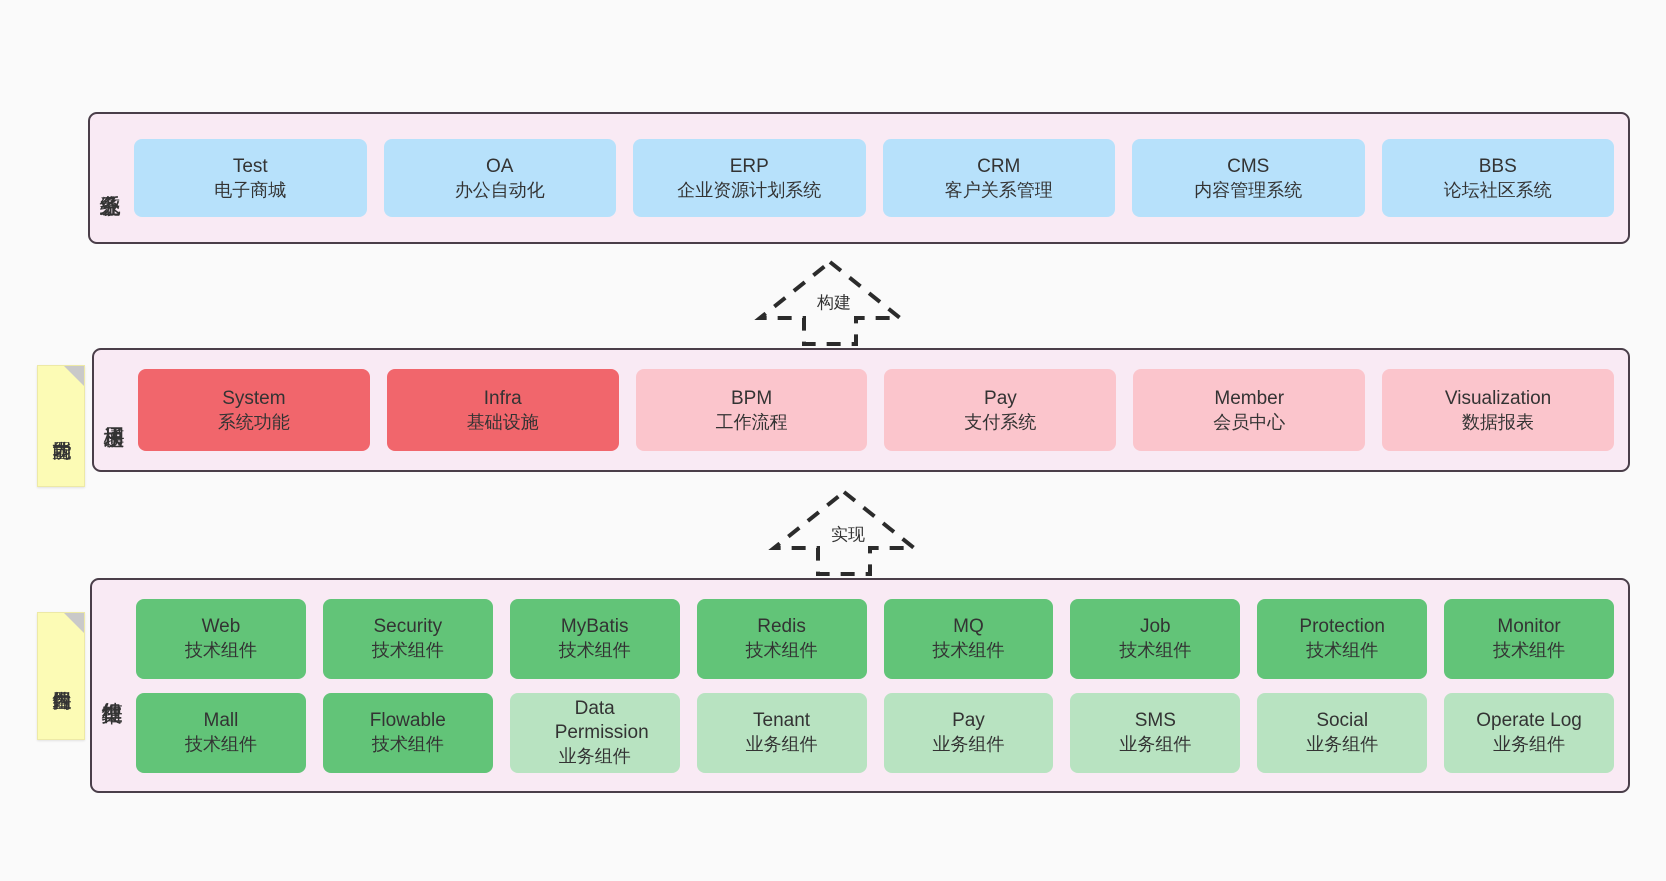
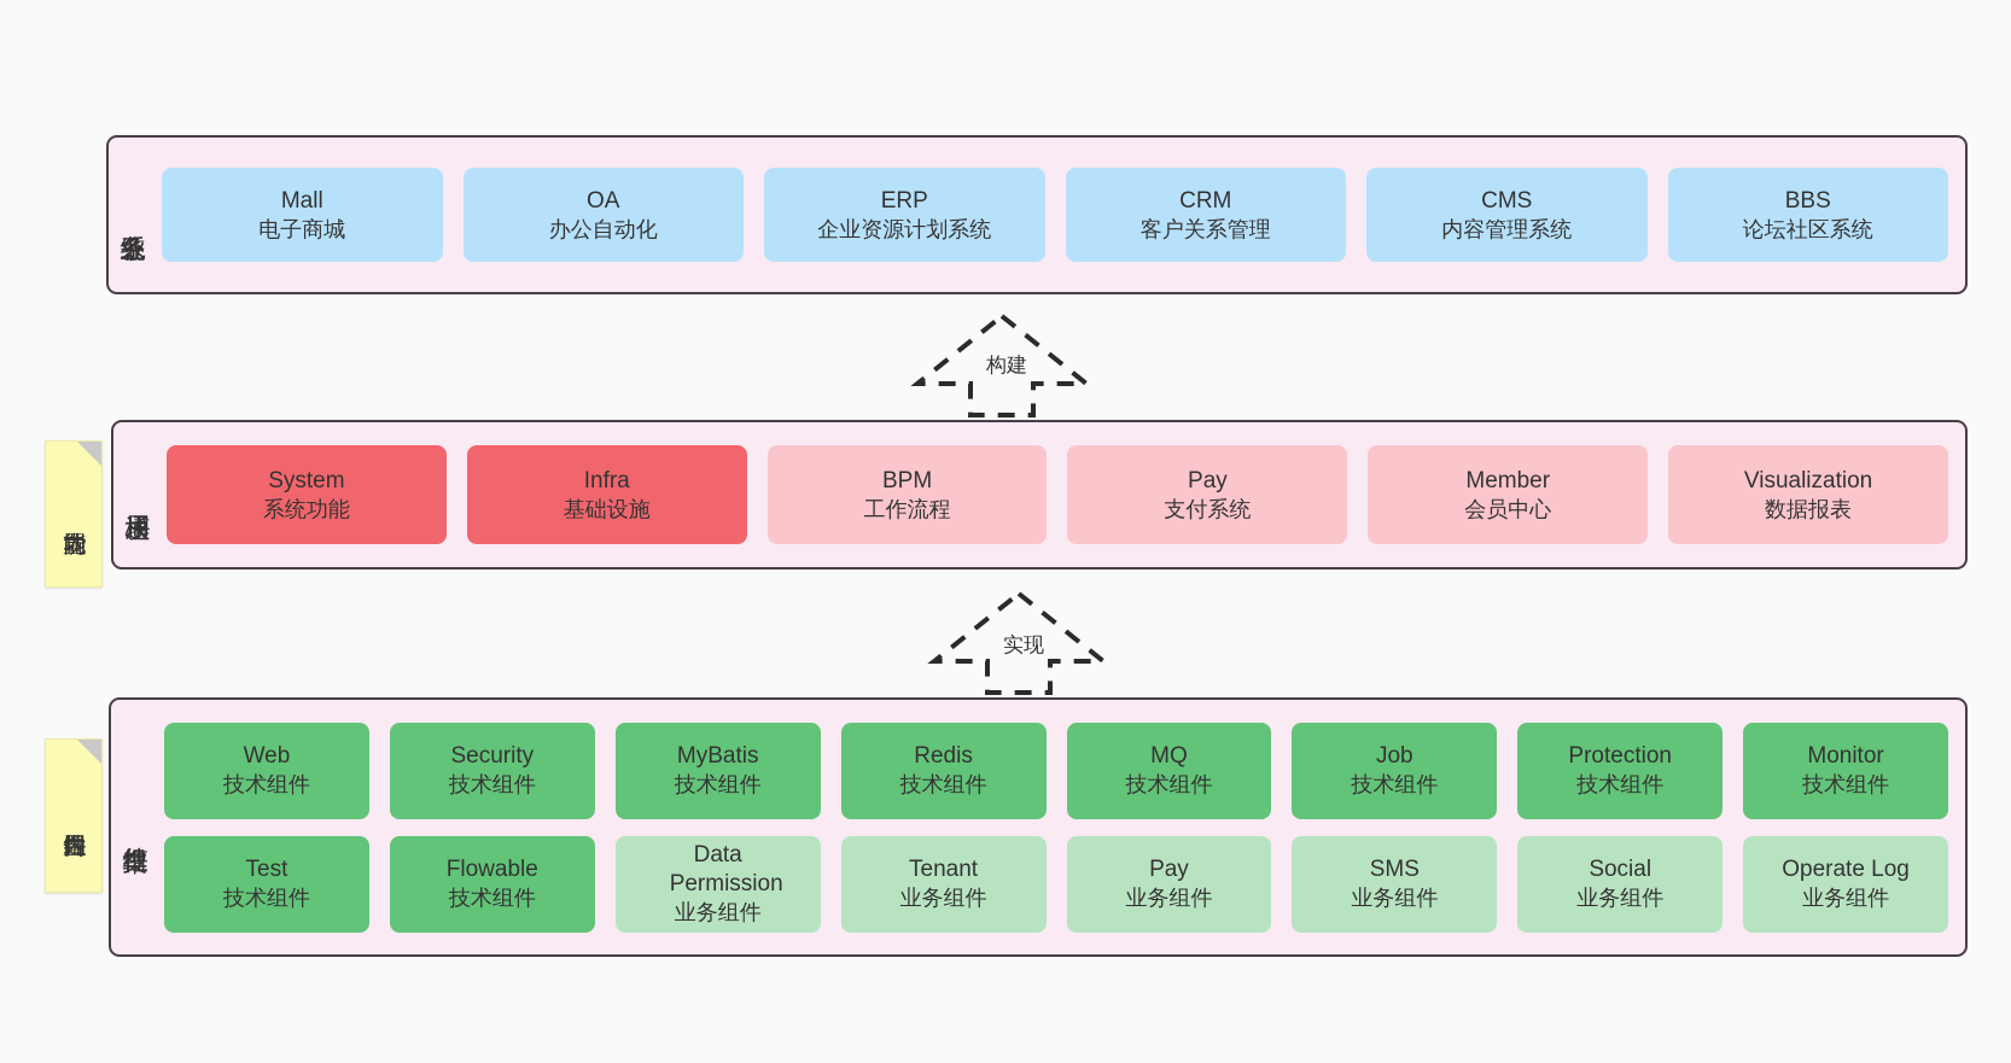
- Test
+ Mall
  电子商城
  OA
  办公自动化
  ERP
  企业资源计划系统
  CRM
  客户关系管理
  CMS
  内容管理系统
  BBS
  论坛社区系统
  构建
  System
  系统功能
  Infra
  基础设施
  BPM
  工作流程
  Pay
  支付系统
  Member
  会员中心
  Visualization
  数据报表
  实现
  Web
  技术组件
  Security
  技术组件
  MyBatis
  技术组件
  Redis
  技术组件
  MQ
  技术组件
  Job
  技术组件
  Protection
  技术组件
  Monitor
  技术组件
- Mall
+ Test
  技术组件
  Flowable
  技术组件
  Data Permission
  业务组件
  Tenant
  业务组件
  Pay
  业务组件
  SMS
  业务组件
  Social
  业务组件
  Operate Log
  业务组件
